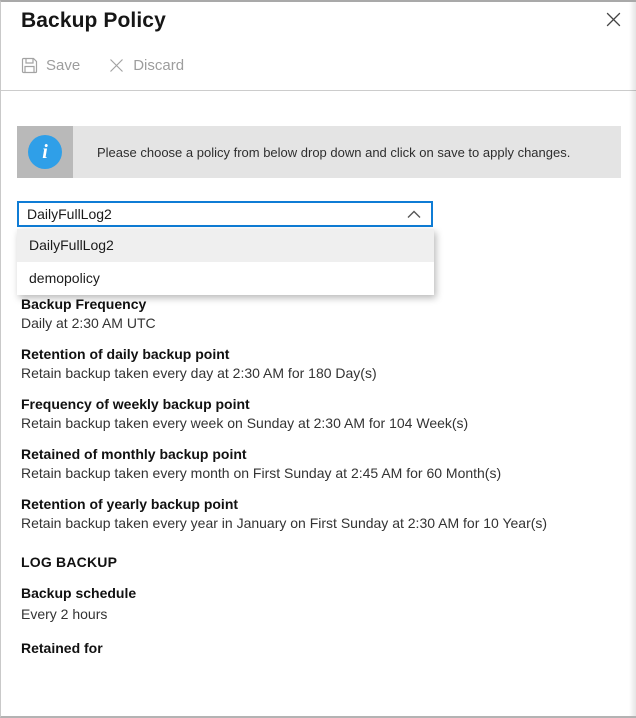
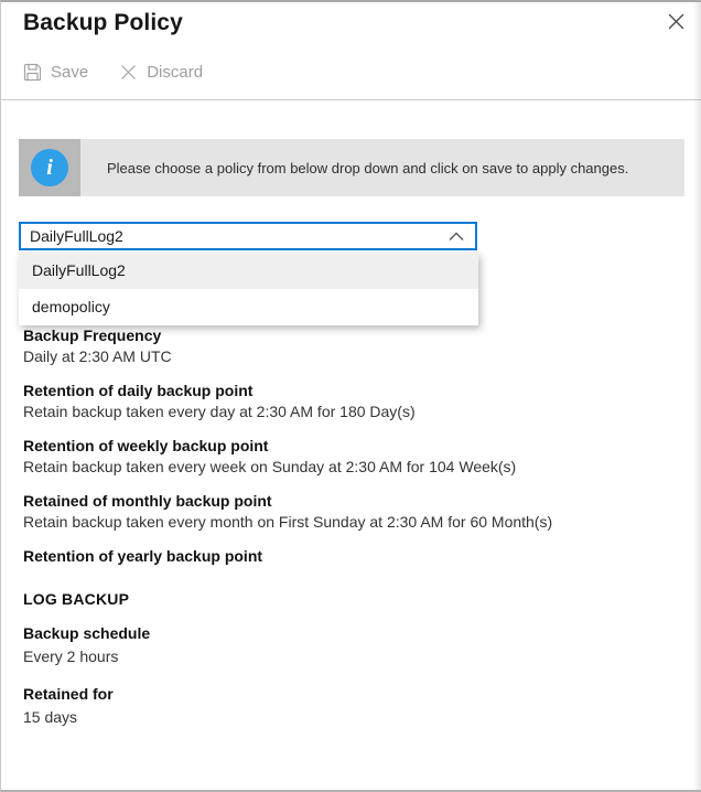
  Backup Policy
  Save
  Discard
  i
  Please choose a policy from below drop down and click on save to apply changes.
  DailyFullLog2
  DailyFullLog2
  demopolicy
  Backup Frequency
  Daily at 2:30 AM UTC
  Retention of daily backup point
  Retain backup taken every day at 2:30 AM for 180 Day(s)
- Frequency of weekly backup point
+ Retention of weekly backup point
  Retain backup taken every week on Sunday at 2:30 AM for 104 Week(s)
  Retained of monthly backup point
- Retain backup taken every month on First Sunday at 2:45 AM for 60 Month(s)
+ Retain backup taken every month on First Sunday at 2:30 AM for 60 Month(s)
  Retention of yearly backup point
- Retain backup taken every year in January on First Sunday at 2:30 AM for 10 Year(s)
  LOG BACKUP
  Backup schedule
  Every 2 hours
  Retained for
+ 15 days
